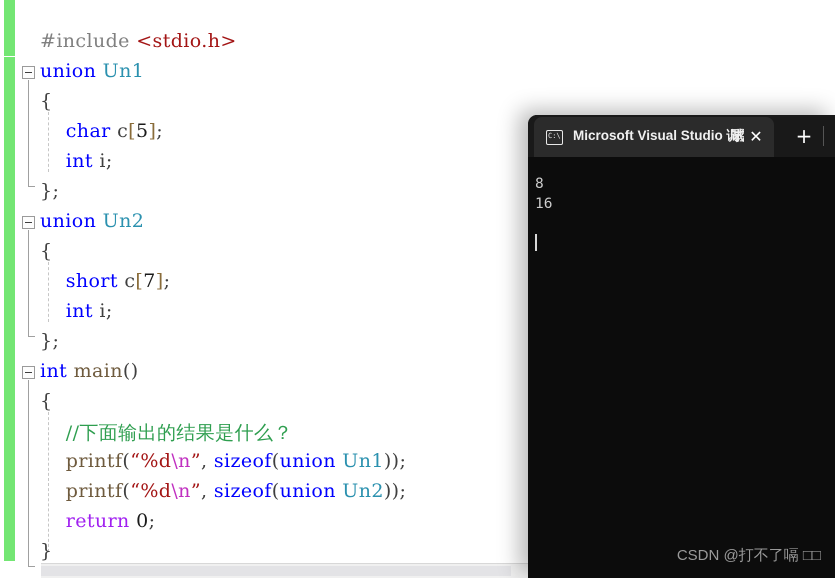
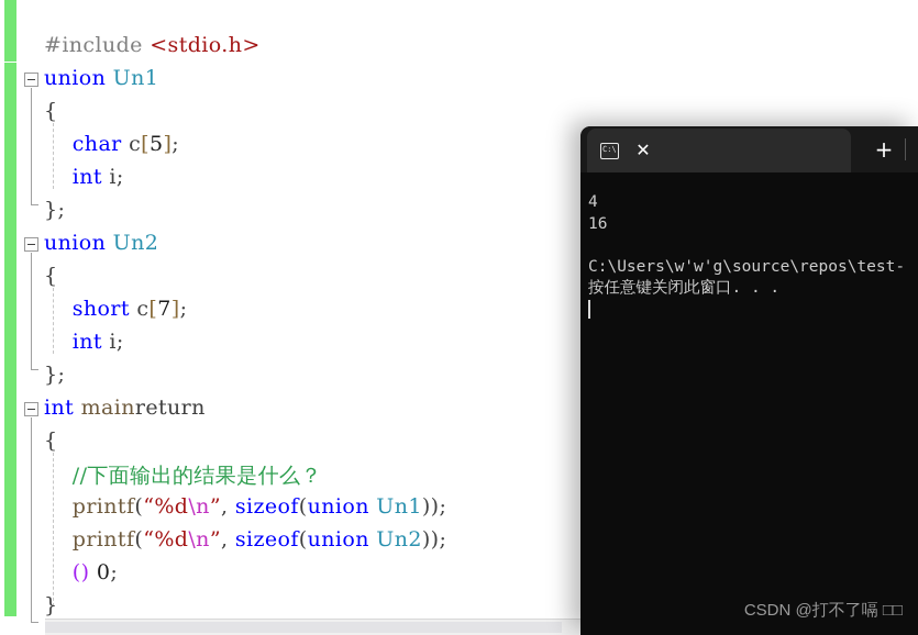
  #include <stdio.h>
  union Un1
  {
  char c[5];
  int i;
  };
  union Un2
  {
  short c[7];
  int i;
  };
- int main()
+ int mainreturn
  {
  //下面输出的结果是什么？
  printf(“%d\n”, sizeof(union Un1));
  printf(“%d\n”, sizeof(union Un2));
- return 0;
+ () 0;
  }
- Microsoft Visual Studio 调试控
  ✕
  +
- 8
+ 4
  16
+ C:\Users\w'w'g\source\repos\test-
+ 按任意键关闭此窗口. . .
  CSDN @打不了嗝 □□
